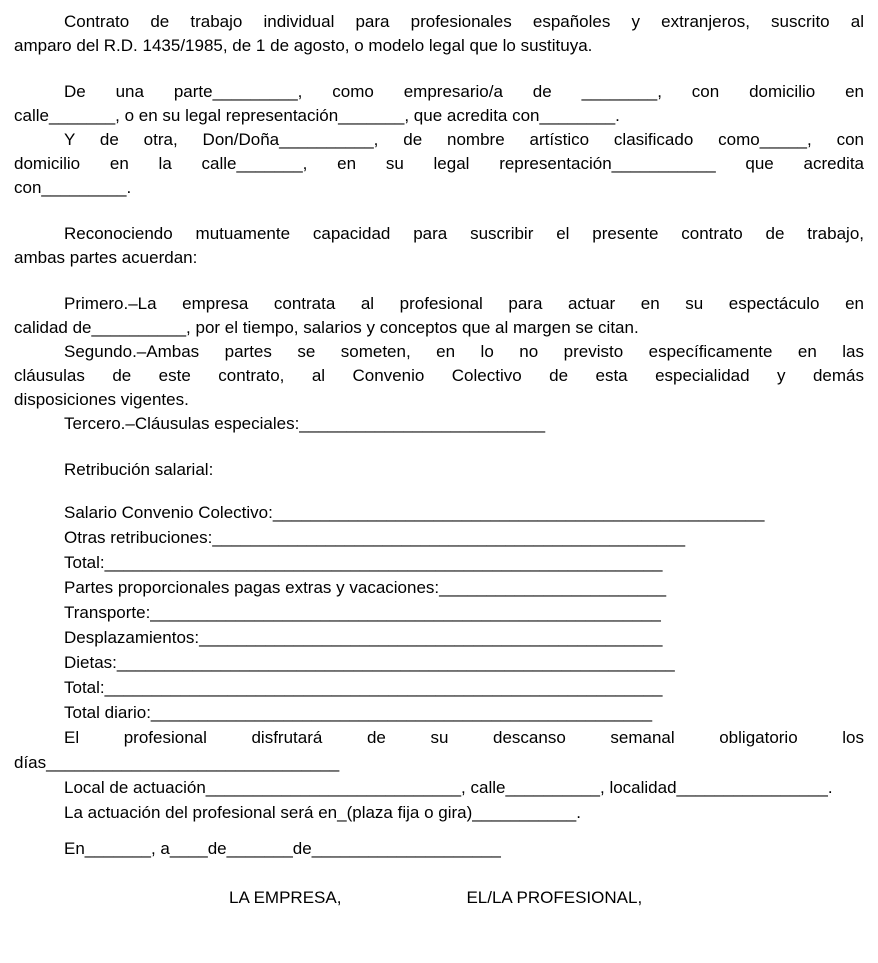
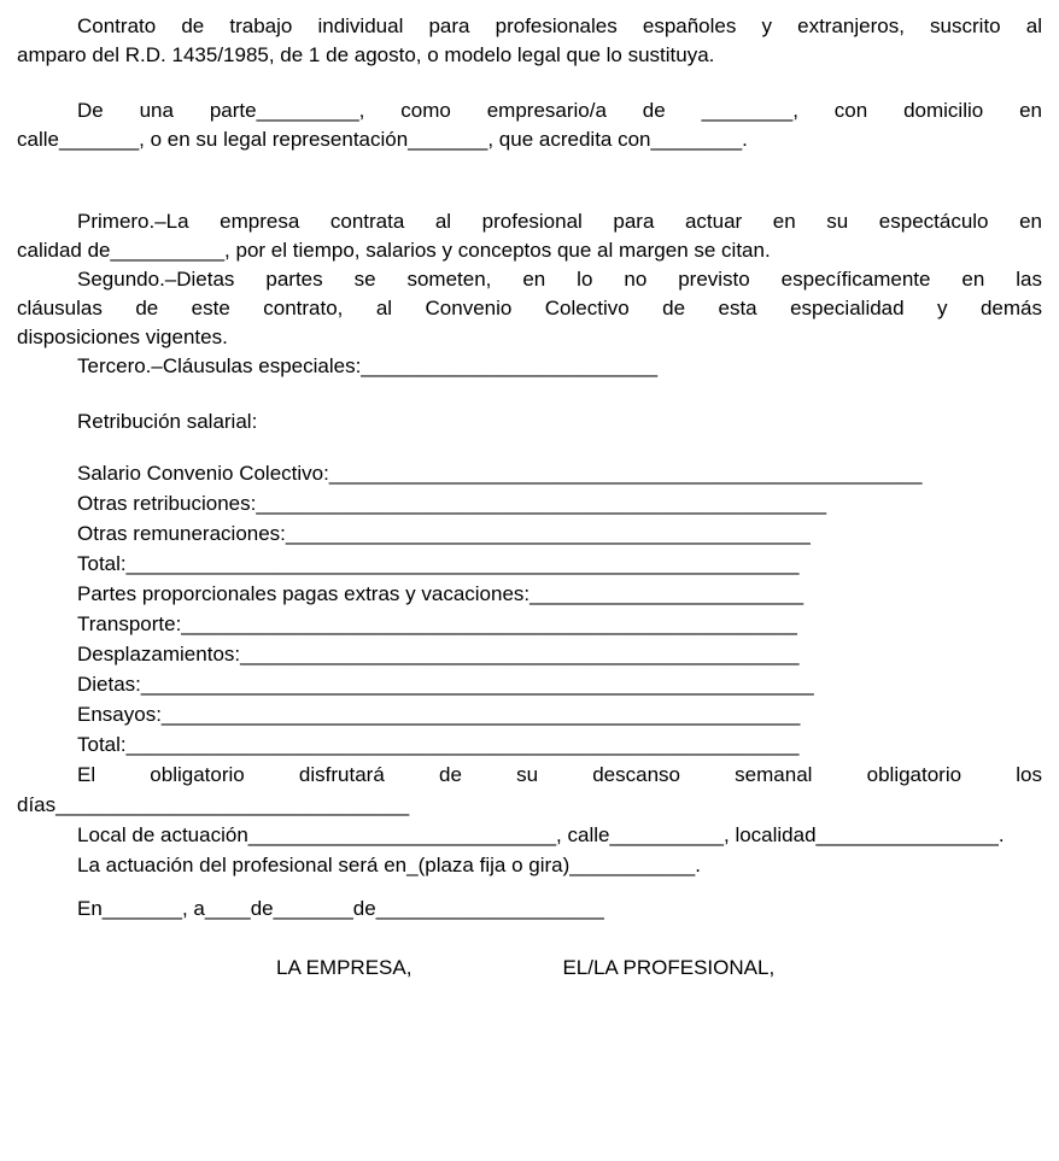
  Contrato de trabajo individual para profesionales españoles y extranjeros, suscrito al
  amparo del R.D. 1435/1985, de 1 de agosto, o modelo legal que lo sustituya.
  De una parte_________, como empresario/a de ________, con domicilio en
  calle_______, o en su legal representación_______, que acredita con________.
- Y de otra, Don/Doña__________, de nombre artístico clasificado como_____, con
- domicilio en la calle_______, en su legal representación___________ que acredita
- con_________.
- Reconociendo mutuamente capacidad para suscribir el presente contrato de trabajo,
- ambas partes acuerdan:
  Primero.–La empresa contrata al profesional para actuar en su espectáculo en
  calidad de__________, por el tiempo, salarios y conceptos que al margen se citan.
- Segundo.–Ambas partes se someten, en lo no previsto específicamente en las
+ Segundo.–Dietas partes se someten, en lo no previsto específicamente en las
  cláusulas de este contrato, al Convenio Colectivo de esta especialidad y demás
  disposiciones vigentes.
  Tercero.–Cláusulas especiales:__________________________
  Retribución salarial:
  Salario Convenio Colectivo:____________________________________________________
  Otras retribuciones:__________________________________________________
+ Otras remuneraciones:______________________________________________
  Total:___________________________________________________________
  Partes proporcionales pagas extras y vacaciones:________________________
  Transporte:______________________________________________________
  Desplazamientos:_________________________________________________
  Dietas:___________________________________________________________
+ Ensayos:________________________________________________________
  Total:___________________________________________________________
- Total diario:_____________________________________________________
- El profesional disfrutará de su descanso semanal obligatorio los
+ El obligatorio disfrutará de su descanso semanal obligatorio los
  días_______________________________
  Local de actuación___________________________, calle__________, localidad________________.
  La actuación del profesional será en_(plaza fija o gira)___________.
  En_______, a____de_______de____________________
  LA EMPRESA, EL/LA PROFESIONAL,
